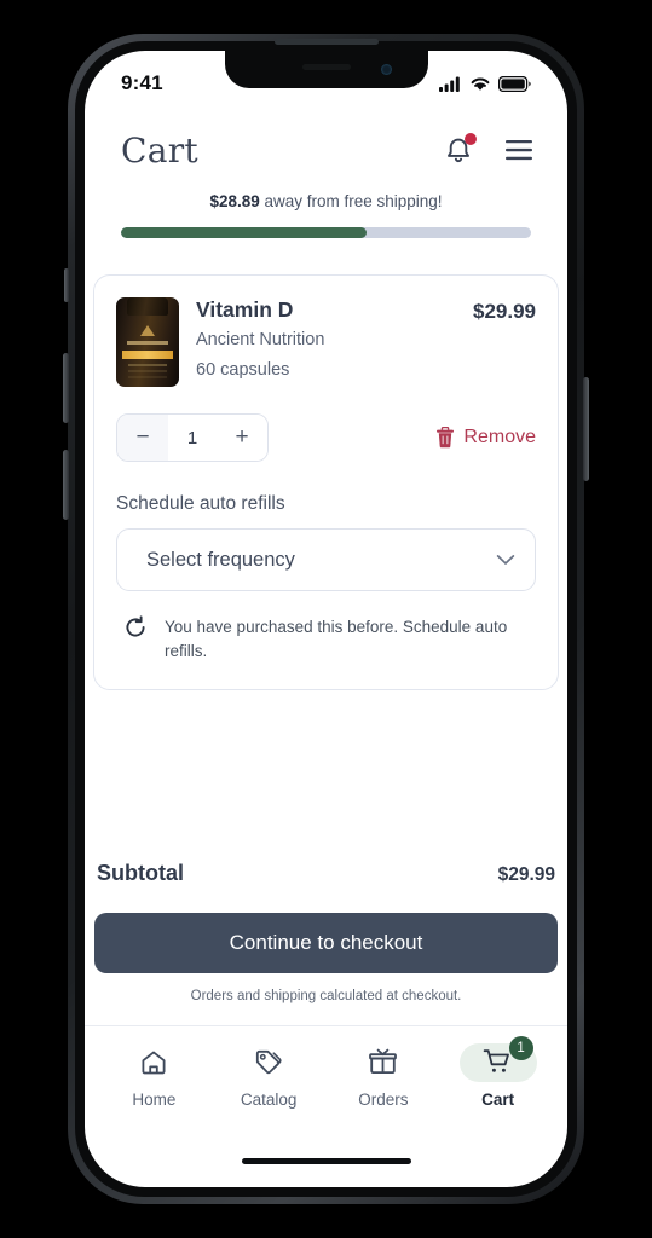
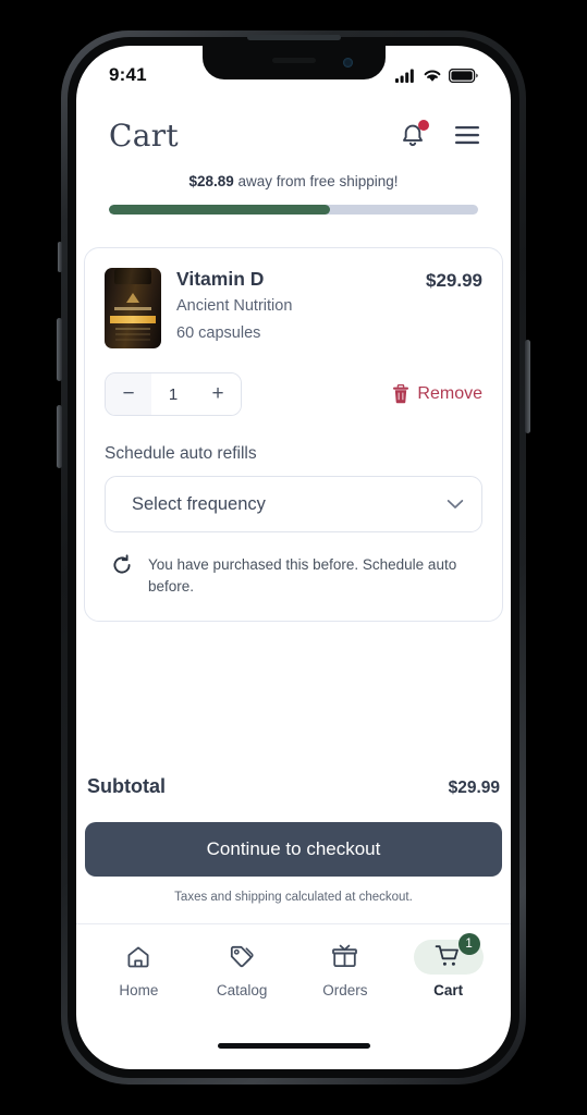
  9:41
  Cart
  $28.89 away from free shipping!
  Vitamin D
  Ancient Nutrition
  60 capsules
  $29.99
  −
  1
  +
  Remove
  Schedule auto refills
  Select frequency
- You have purchased this before. Schedule auto refills.
+ You have purchased this before. Schedule auto before.
  Subtotal
  $29.99
  Continue to checkout
- Orders and shipping calculated at checkout.
+ Taxes and shipping calculated at checkout.
  Home
  Catalog
  Orders
  1
  Cart
